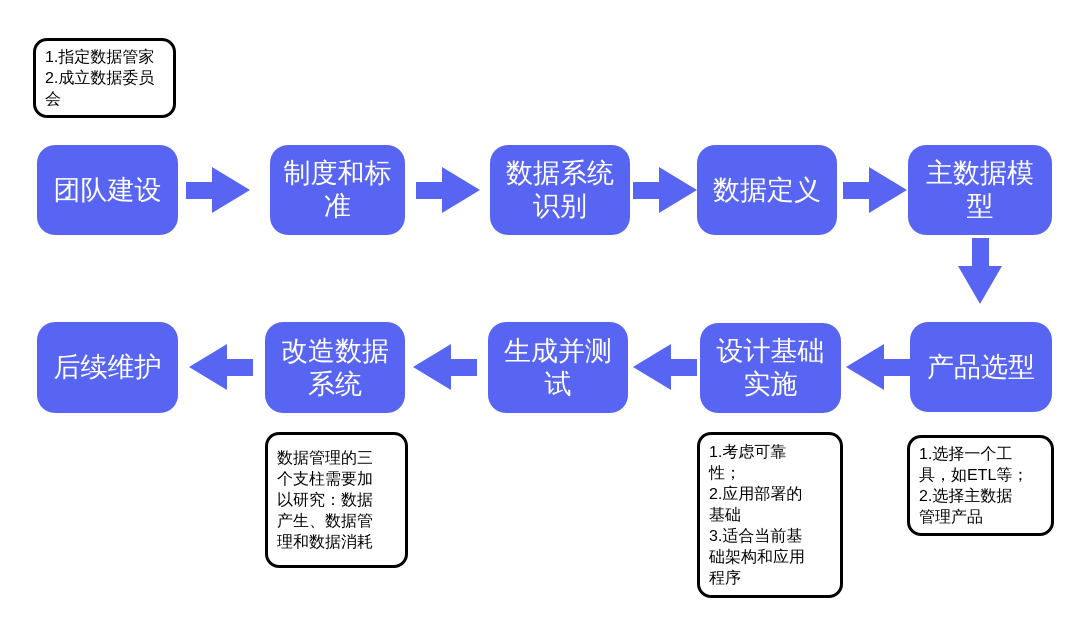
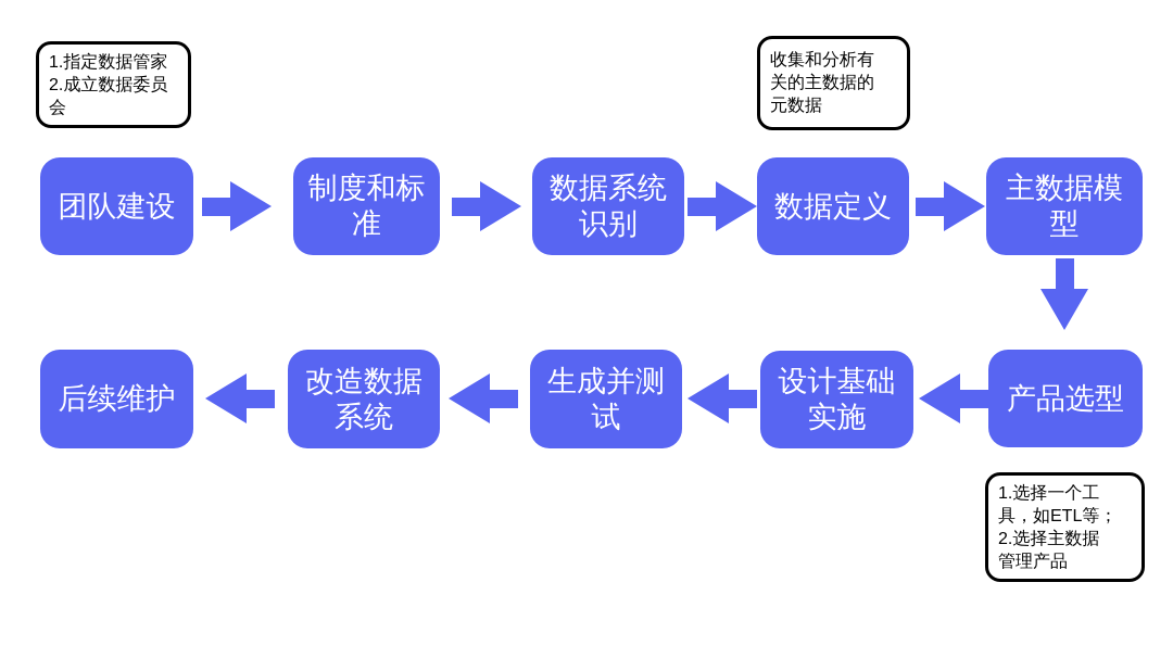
  1.指定数据管家
  2.成立数据委员
  会
+ 收集和分析有
+ 关的主数据的
+ 元数据
  团队建设
  制度和标准
  数据系统识别
  数据定义
  主数据模型
  产品选型
  设计基础实施
  生成并测试
  改造数据系统
  后续维护
  1.选择一个工
  具，如ETL等；
  2.选择主数据
  管理产品
- 1.考虑可靠
- 性；
- 2.应用部署的
- 基础
- 3.适合当前基
- 础架构和应用
- 程序
- 数据管理的三
- 个支柱需要加
- 以研究：数据
- 产生、数据管
- 理和数据消耗
